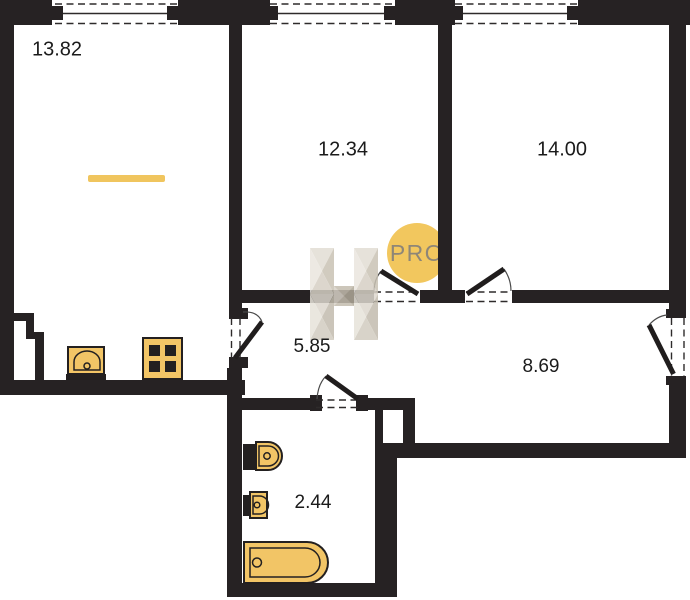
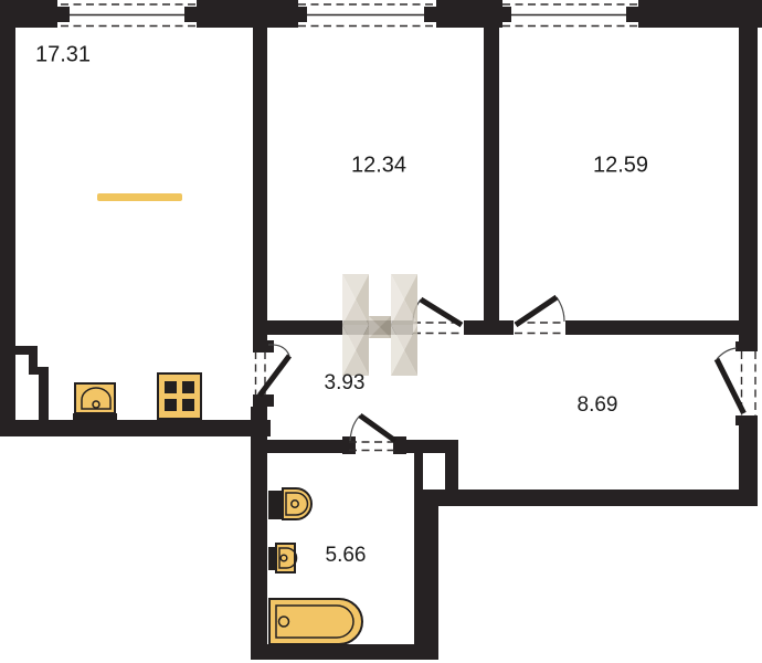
- PRO
- 13.82
+ 17.31
  12.34
- 14.00
+ 12.59
- 5.85
+ 3.93
  8.69
- 2.44
+ 5.66
